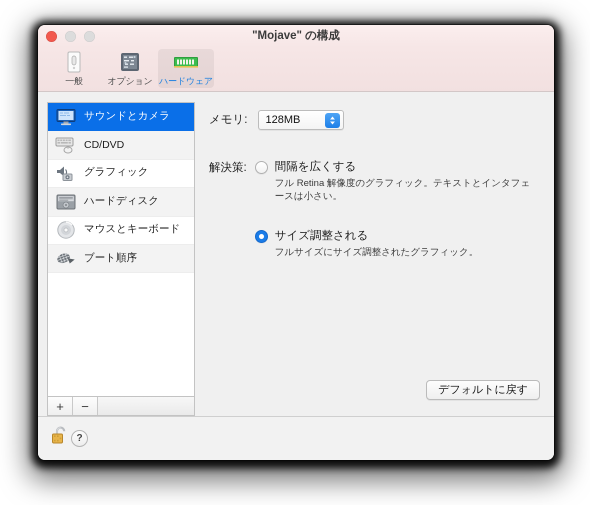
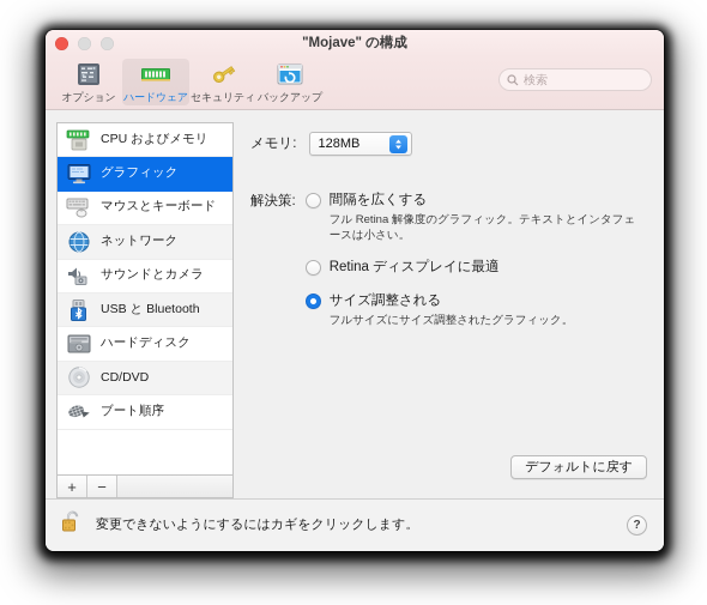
  "Mojave" の構成
- 一般
  オプション
  ハードウェア
+ セキュリティ
+ バックアップ
+ 検索
+ CPU およびメモリ
- サウンドとカメラ
+ グラフィック
- CD/DVD
+ マウスとキーボード
+ ネットワーク
- グラフィック
+ サウンドとカメラ
+ USB と Bluetooth
  ハードディスク
- マウスとキーボード
+ CD/DVD
  ブート順序
  +
  −
  メモリ:
  128MB
  解決策:
  間隔を広くする
  フル Retina 解像度のグラフィック。テキストとインタフェースは小さい。
+ Retina ディスプレイに最適
  サイズ調整される
  フルサイズにサイズ調整されたグラフィック。
  デフォルトに戻す
+ 変更できないようにするにはカギをクリックします。
  ?
